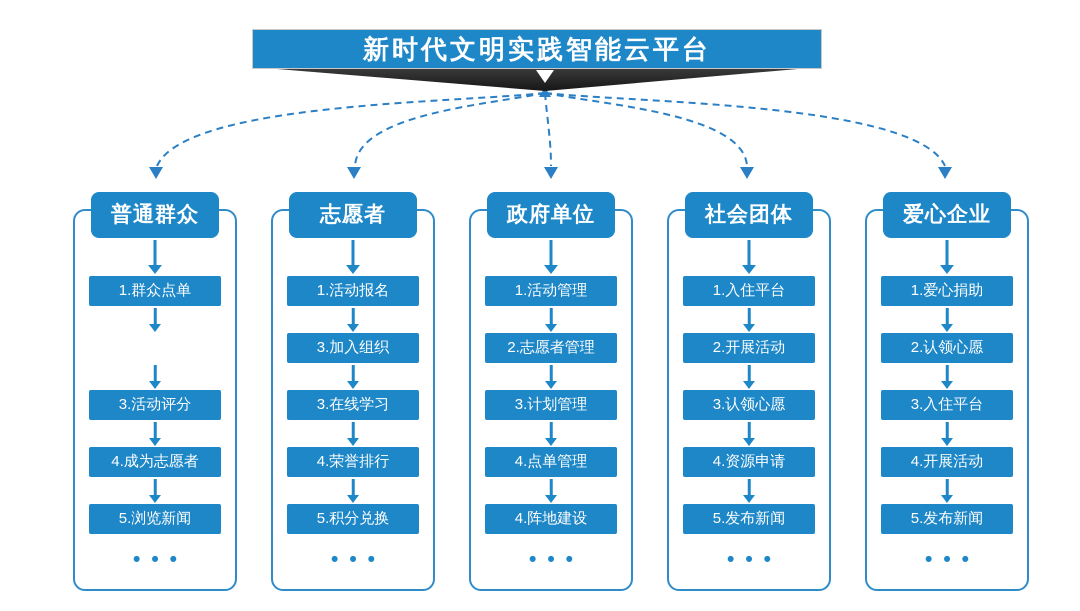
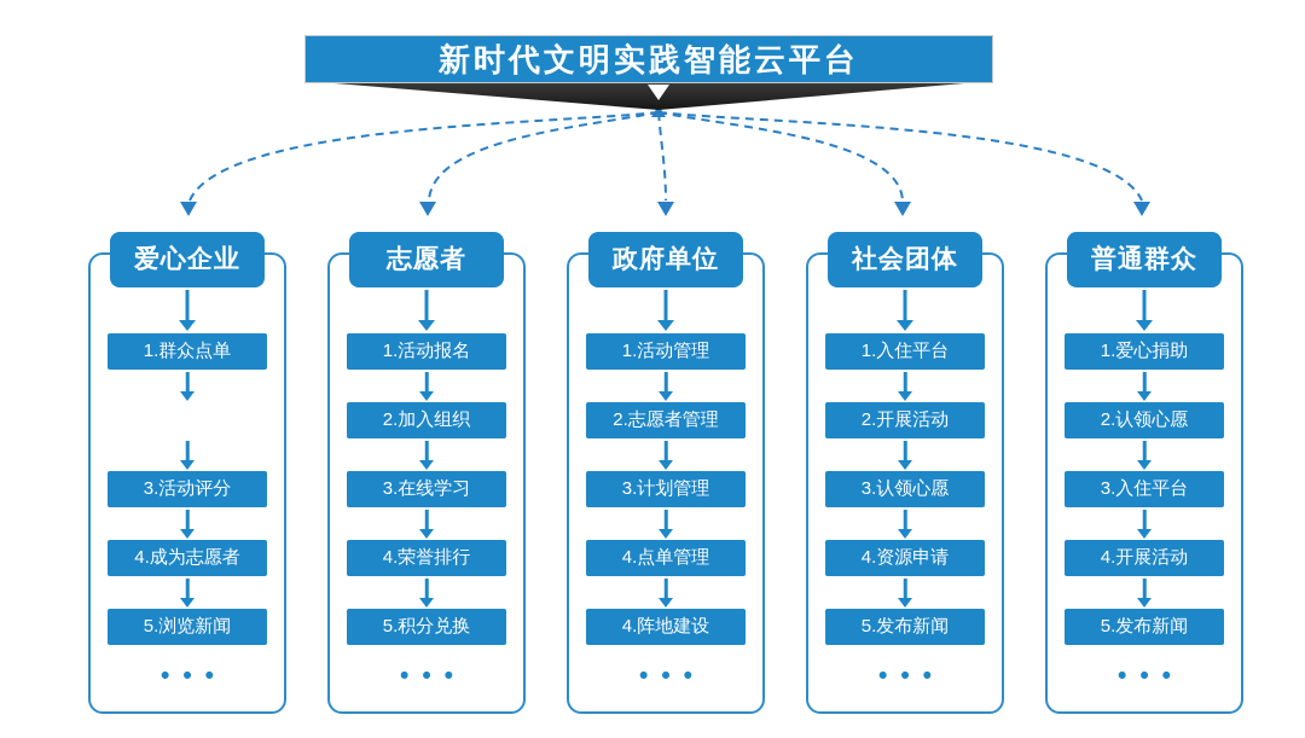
  新时代文明实践智能云平台
- 普通群众
+ 爱心企业
  1.群众点单
  3.活动评分
  4.成为志愿者
  5.浏览新闻
  •••
  志愿者
  1.活动报名
- 3.加入组织
+ 2.加入组织
  3.在线学习
  4.荣誉排行
  5.积分兑换
  •••
  政府单位
  1.活动管理
  2.志愿者管理
  3.计划管理
  4.点单管理
  4.阵地建设
  •••
  社会团体
  1.入住平台
  2.开展活动
  3.认领心愿
  4.资源申请
  5.发布新闻
  •••
- 爱心企业
+ 普通群众
  1.爱心捐助
  2.认领心愿
  3.入住平台
  4.开展活动
  5.发布新闻
  •••
